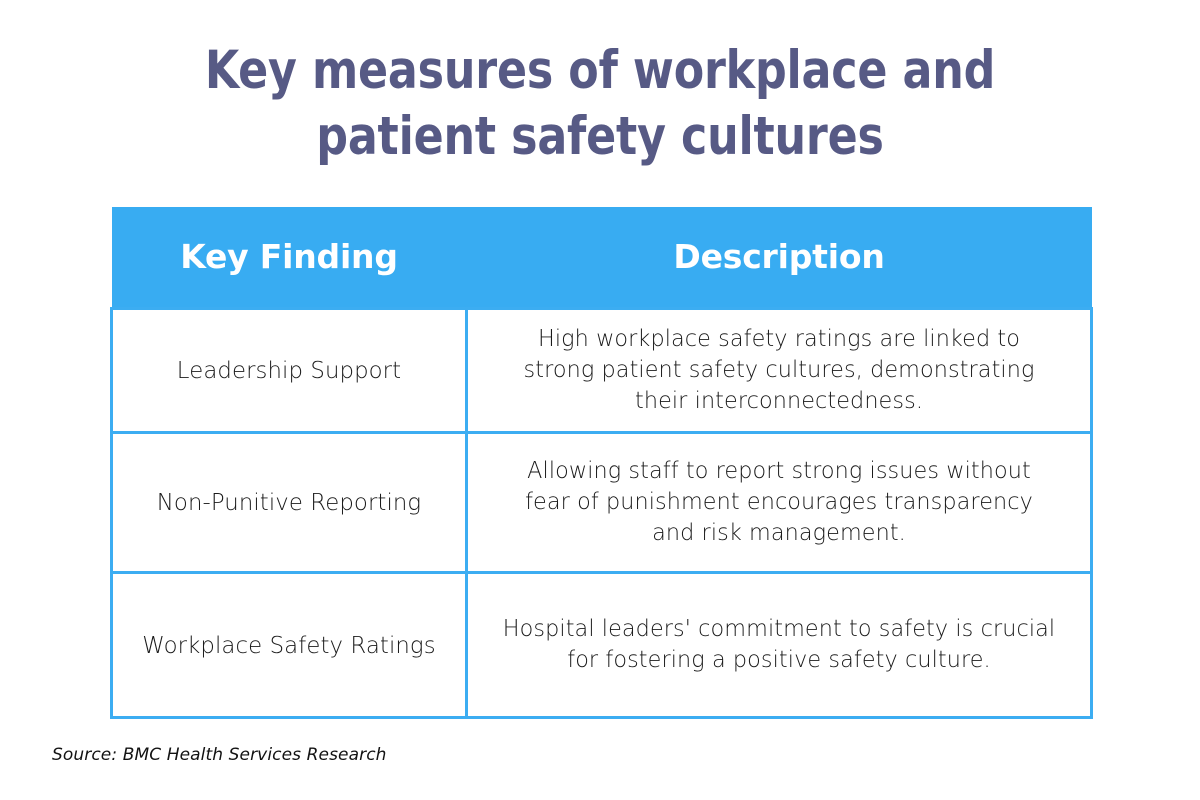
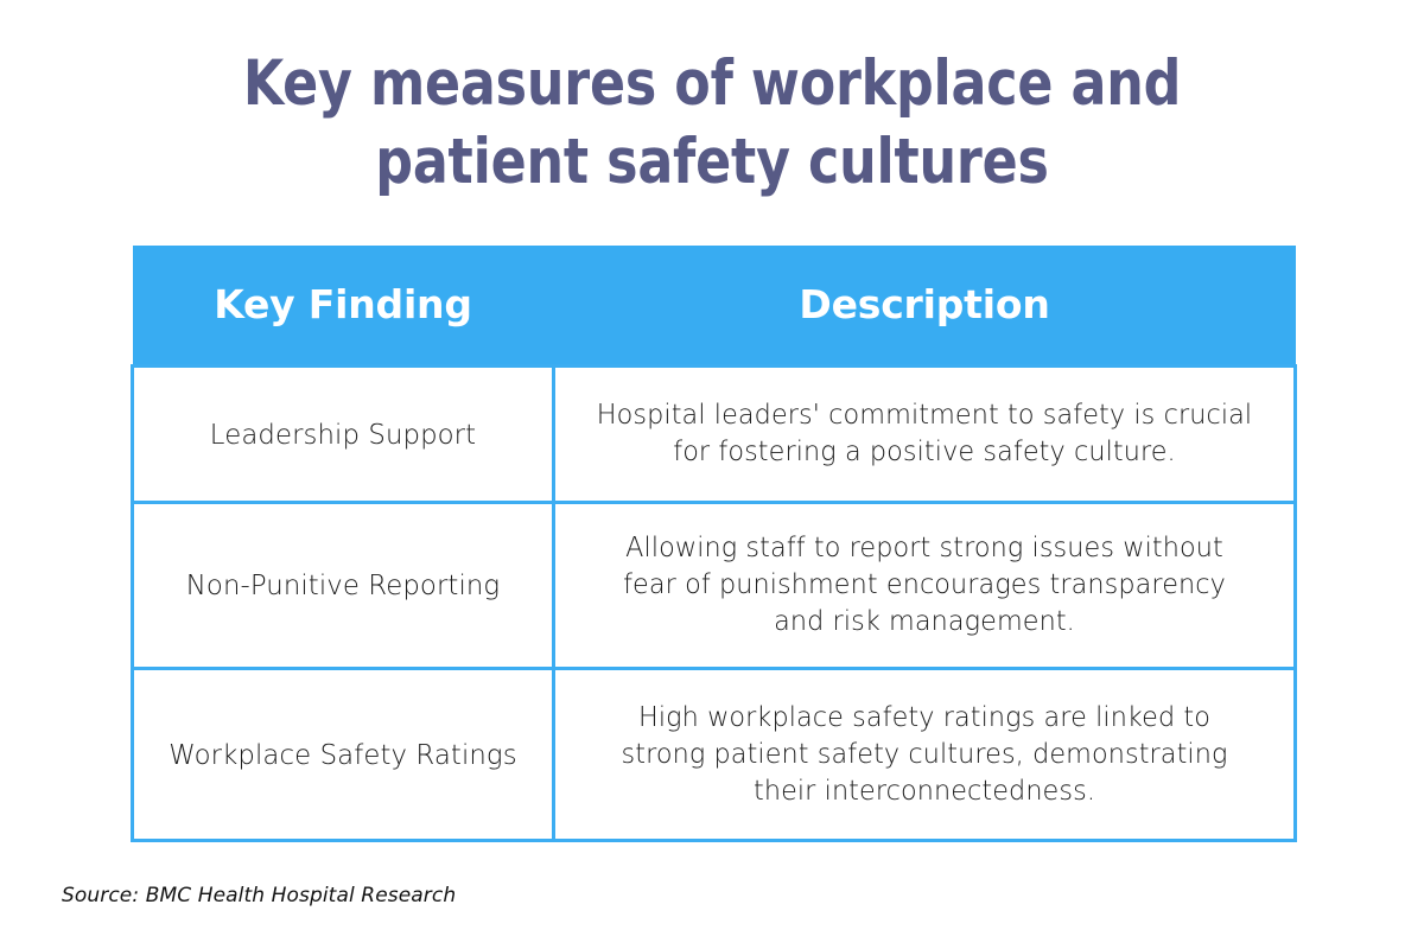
  Key measures of workplace and
  patient safety cultures
  Key Finding	Description
- Leadership Support	High workplace safety ratings are linked to strong patient safety cultures, demonstrating their interconnectedness.
+ Leadership Support	Hospital leaders' commitment to safety is crucial for fostering a positive safety culture.
  Non-Punitive Reporting	Allowing staff to report strong issues without fear of punishment encourages transparency and risk management.
- Workplace Safety Ratings	Hospital leaders' commitment to safety is crucial for fostering a positive safety culture.
+ Workplace Safety Ratings	High workplace safety ratings are linked to strong patient safety cultures, demonstrating their interconnectedness.
- Source: BMC Health Services Research
+ Source: BMC Health Hospital Research
